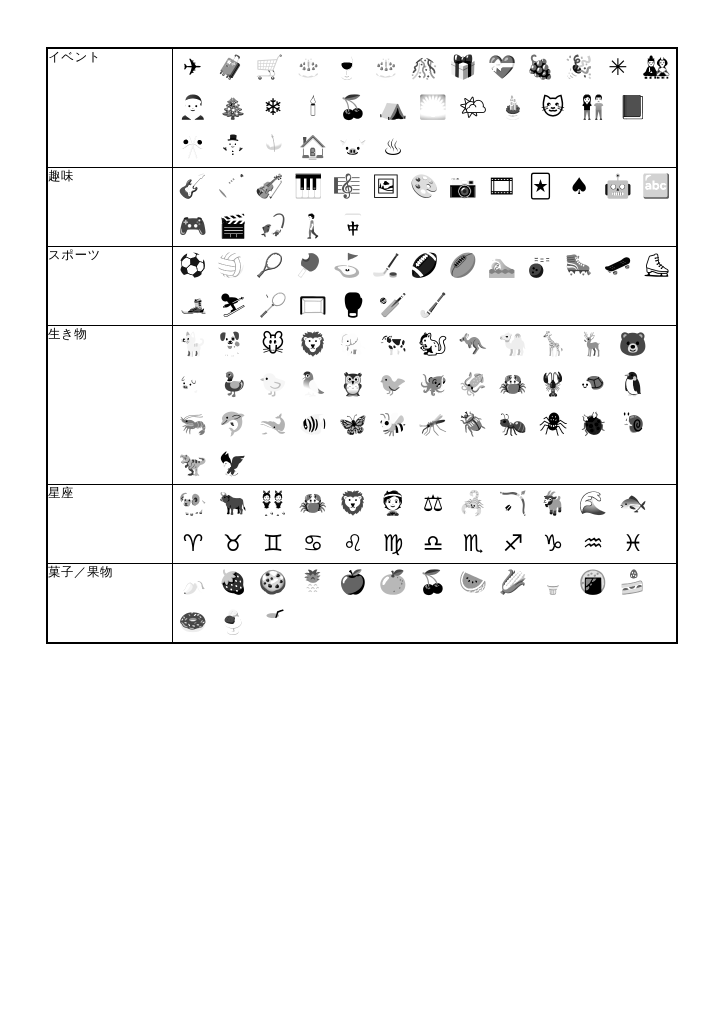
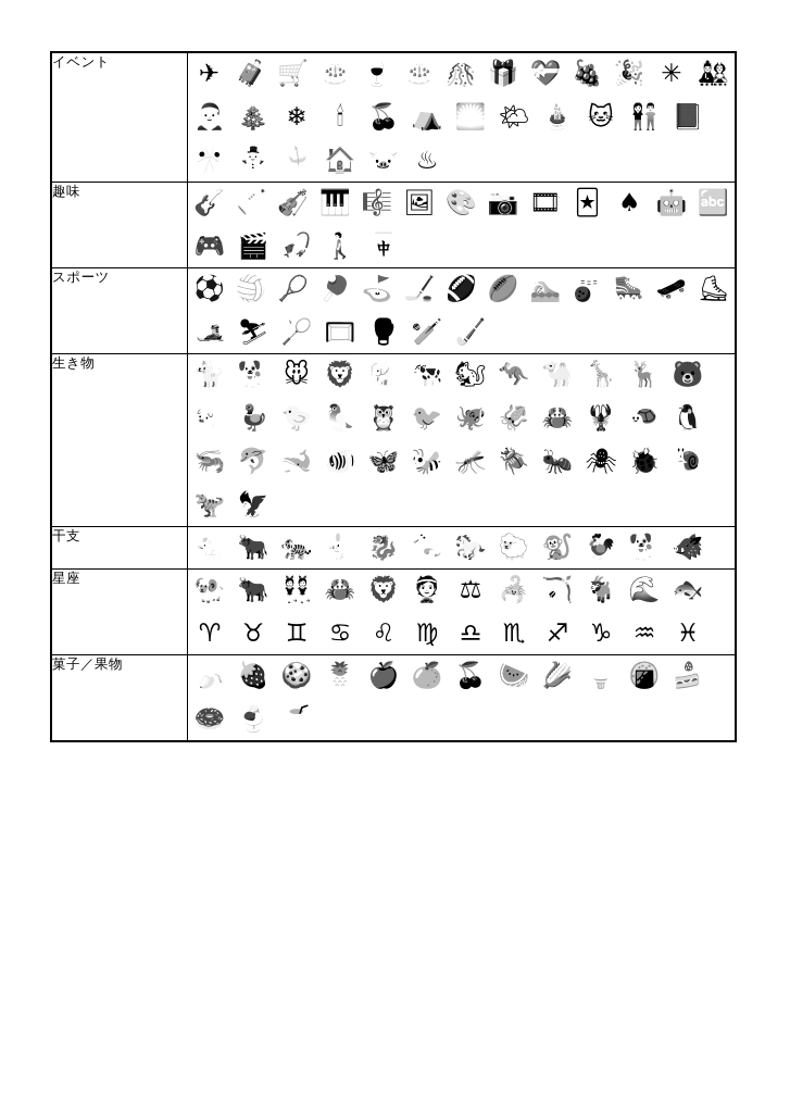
  イベント	✈ 🧳 🛒 🎂 🍷 🎂 🎊 🎁 💝 🍇 🎉 ✳ 🎎🎅 🎄 ❄ 🕯 🍒 ⛺ 🌅 🌤 🎍 🐱 👫 📕🎌 ⛄ 🎐 🏠 🐷 ♨
  趣味	🎸 🎺 🎻 🎹 🎼 🖼 🎨 📷 🎞 🃏 ♠ 🤖 🔤🎮 🎬 🎣 🚶 🀄
  スポーツ	⚽ 🏐 🎾 🏓 ⛳ 🏒 🏈 🏉 🏊 🎳 🛼 🛹 ⛸🎿 ⛷ 🏸 🥅 🥊 🏏 🏑
  生き物	🐈 🐕 🐭 🦁 🐘 🐄 🐿 🦘 🐪 🦒 🦌 🐻🐖 🦆 🐤 🦜 🦉 🐦 🐙 🦑 🦀 🦞 🐢 🐧🦐 🐬 🐋 🐠 🦋 🐝 🦟 🪲 🐜 🕷 🐞 🐌🦖 🦅
+ 干支	🐁 🐂 🐅 🐇 🐉 🐍 🐎 🐑 🐒 🐓 🐕 🐗
  星座	🐏 🐂 👯 🦀 🦁 👰 ⚖ 🦂 🏹 🐐 🌊 🐟♈ ♉ ♊ ♋ ♌ ♍ ♎ ♏ ♐ ♑ ♒ ♓
  菓子／果物	🍌 🍓 🍪 🍍 🍎 🍊 🍒 🍉 🌽 🍦 🍘 🍰🍩 🍨 🥤
